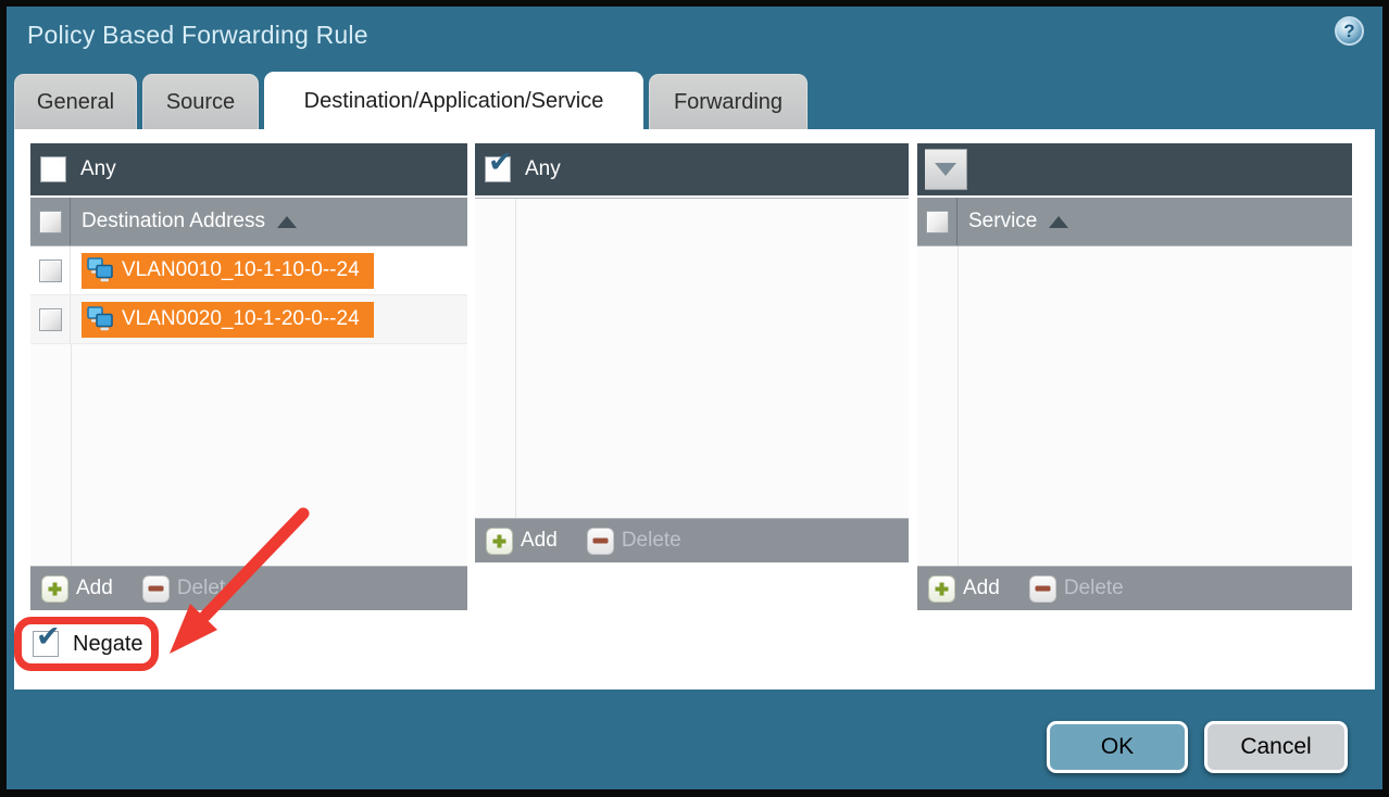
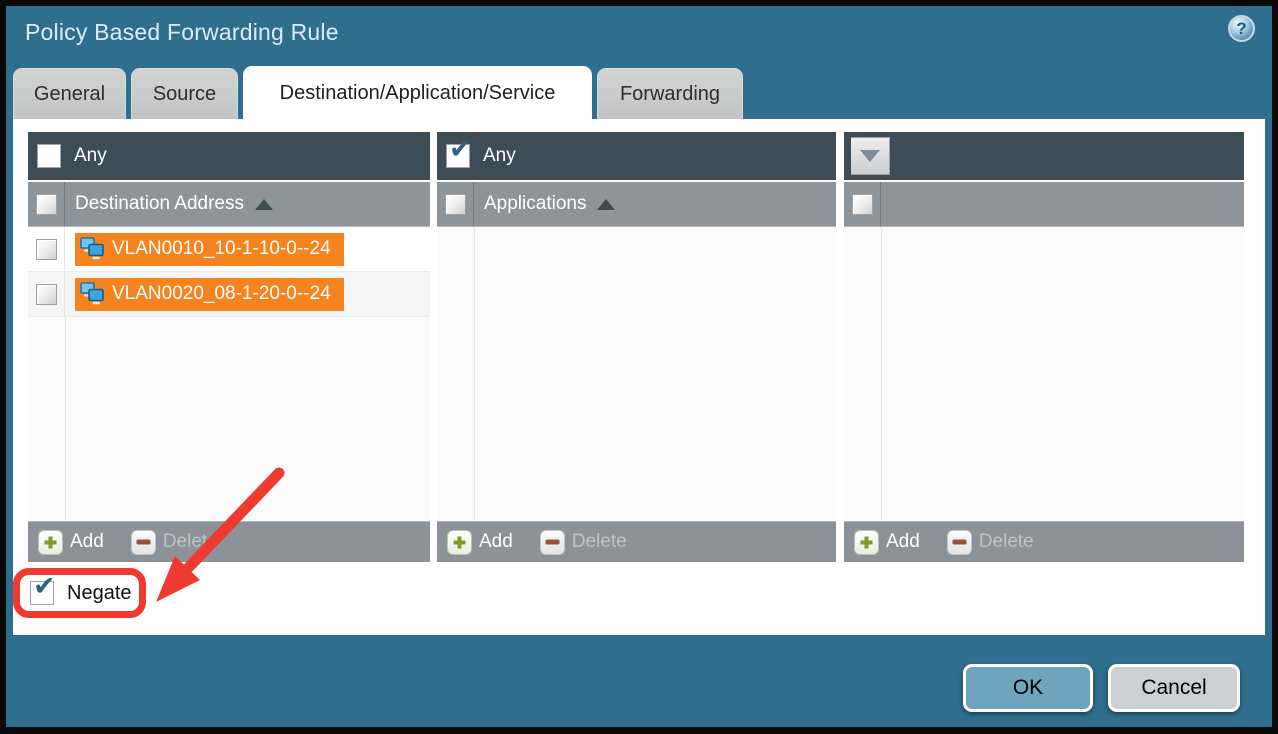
  Policy Based Forwarding Rule
  ?
  General
  Source
  Destination/Application/Service
  Forwarding
  Any
  Destination Address
  VLAN0010_10-1-10-0--24
- VLAN0020_10-1-20-0--24
+ VLAN0020_08-1-20-0--24
  Add
  Delet
  ✔
  Any
+ Applications
  Add
  Delete
- Service
  Add
  Delete
  ✔
  Negate
  OK
  Cancel
